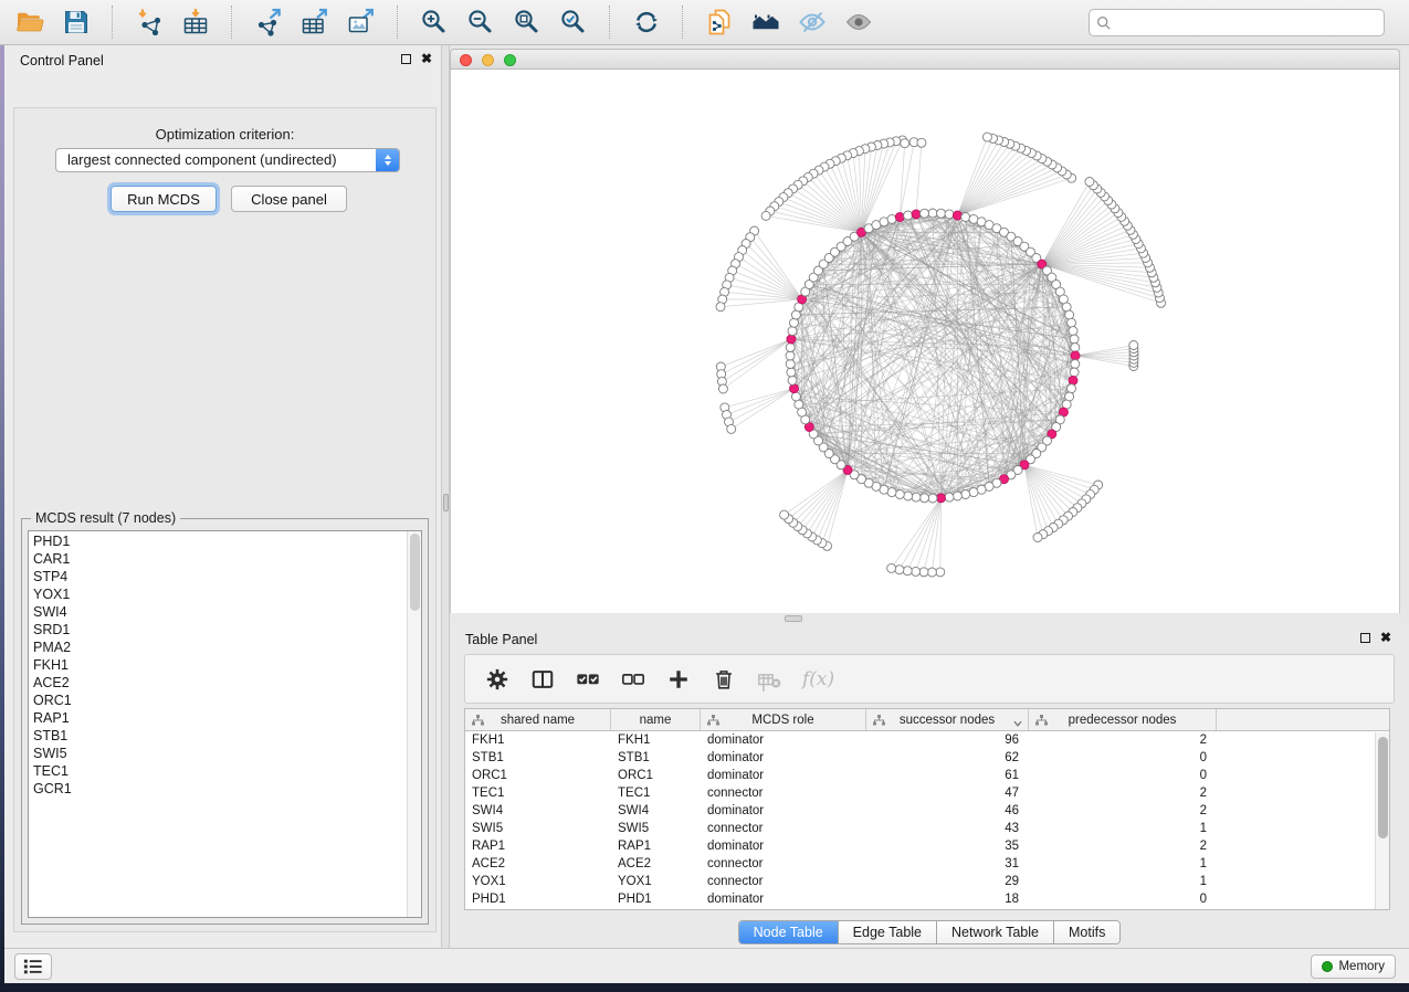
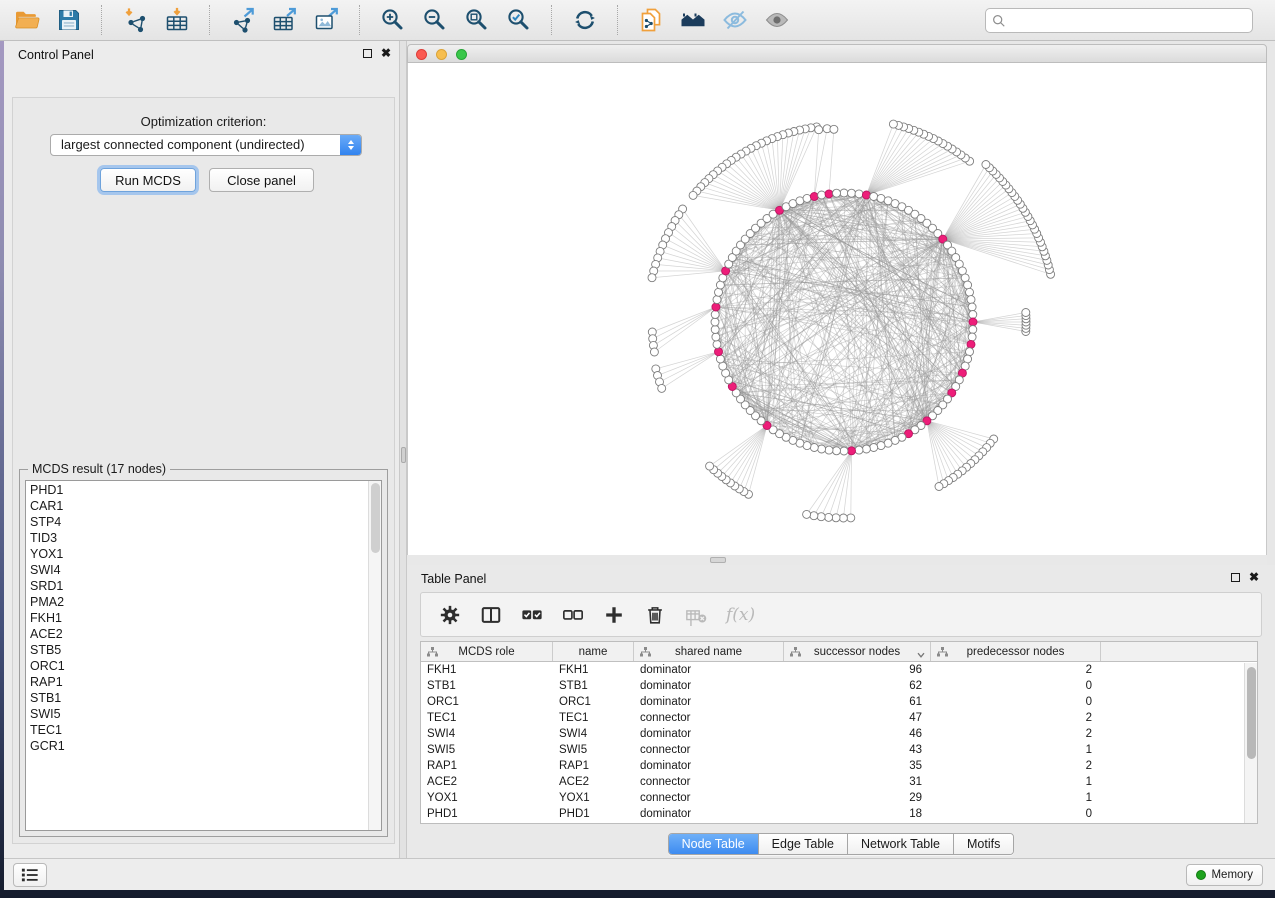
  Control Panel
  ✖
  Optimization criterion:
  largest connected component (undirected)
  Run MCDS
  Close panel
- MCDS result (7 nodes)
+ MCDS result (17 nodes)
  PHD1
  CAR1
  STP4
+ TID3
  YOX1
  SWI4
  SRD1
  PMA2
  FKH1
  ACE2
+ STB5
  ORC1
  RAP1
  STB1
  SWI5
  TEC1
  GCR1
  Table Panel
  ✖
  f(x)
- shared name
+ MCDS role
  name
- MCDS role
+ shared name
  successor nodes
  predecessor nodes
  FKH1
  FKH1
  dominator
  96
  2
  STB1
  STB1
  dominator
  62
  0
  ORC1
  ORC1
  dominator
  61
  0
  TEC1
  TEC1
  connector
  47
  2
  SWI4
  SWI4
  dominator
  46
  2
  SWI5
  SWI5
  connector
  43
  1
  RAP1
  RAP1
  dominator
  35
  2
  ACE2
  ACE2
  connector
  31
  1
  YOX1
  YOX1
  connector
  29
  1
  PHD1
  PHD1
  dominator
  18
  0
  Node Table
  Edge Table
  Network Table
  Motifs
  Memory
